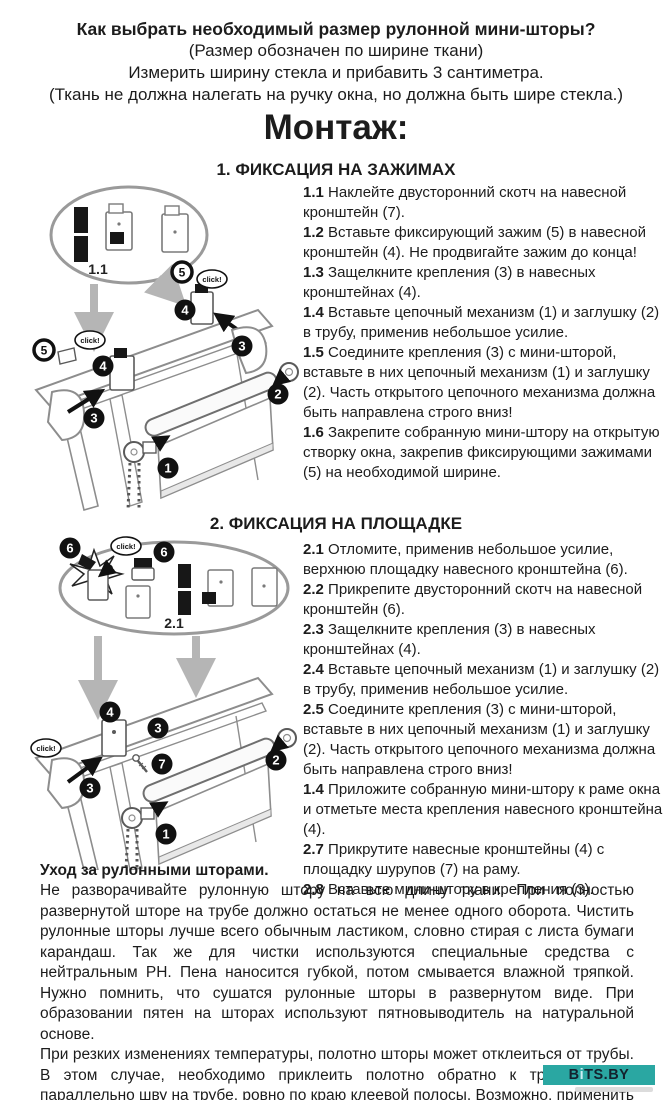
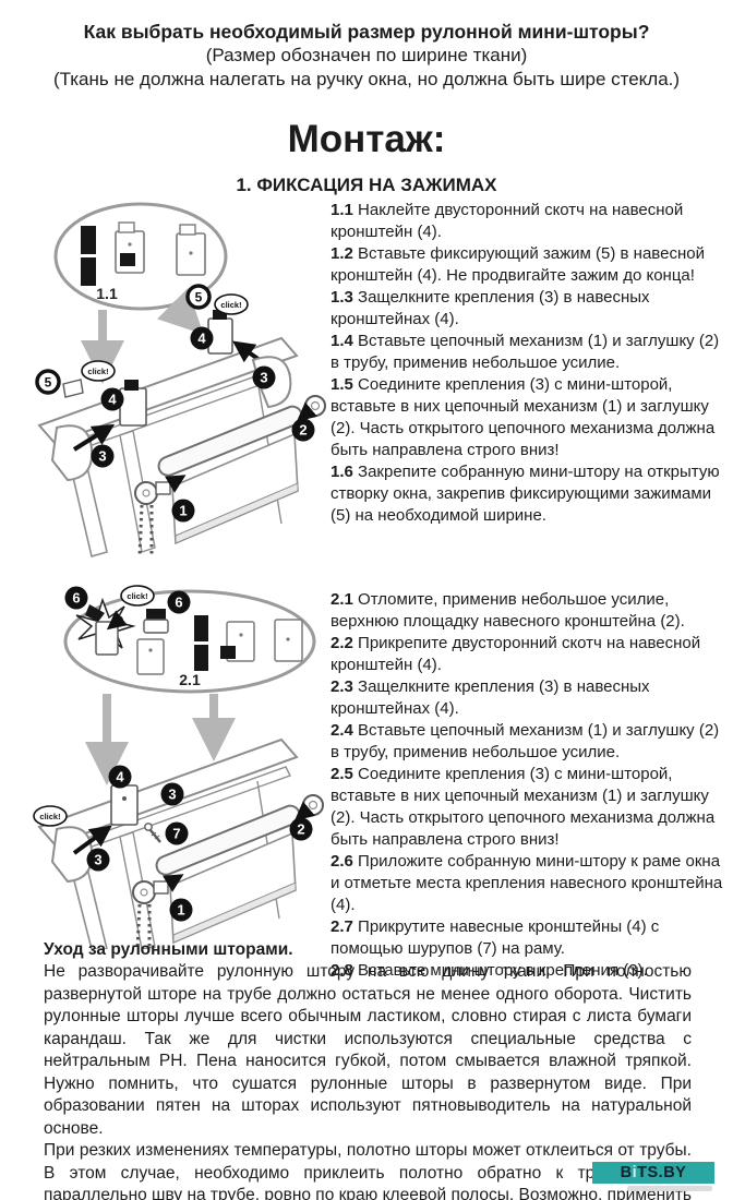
  Как выбрать необходимый размер рулонной мини-шторы?
  (Размер обозначен по ширине ткани)
- Измерить ширину стекла и прибавить 3 сантиметра.
  (Ткань не должна налегать на ручку окна, но должна быть шире стекла.)
  Монтаж:
  1. ФИКСАЦИЯ НА ЗАЖИМАХ
  1.1
  5
  click!
  4
  3
  5
  click!
  4
  3
  2
  1
- 1.1 Наклейте двусторонний скотч на навесной кронштейн (7).
+ 1.1 Наклейте двусторонний скотч на навесной кронштейн (4).
  1.2 Вставьте фиксирующий зажим (5) в навесной кронштейн (4). Не продвигайте зажим до конца!
  1.3 Защелкните крепления (3) в навесных кронштейнах (4).
  1.4 Вставьте цепочный механизм (1) и заглушку (2) в трубу, применив небольшое усилие.
  1.5 Соедините крепления (3) с мини-шторой, вставьте в них цепочный механизм (1) и заглушку (2). Часть открытого цепочного механизма должна быть направлена строго вниз!
  1.6 Закрепите собранную мини-штору на открытую створку окна, закрепив фиксирующими зажимами (5) на необходимой ширине.
- 2. ФИКСАЦИЯ НА ПЛОЩАДКЕ
  2.1
  6
  click!
  6
  4
  3
  click!
  3
  7
  2
  1
- 2.1 Отломите, применив небольшое усилие, верхнюю площадку навесного кронштейна (6).
+ 2.1 Отломите, применив небольшое усилие, верхнюю площадку навесного кронштейна (2).
- 2.2 Прикрепите двусторонний скотч на навесной кронштейн (6).
+ 2.2 Прикрепите двусторонний скотч на навесной кронштейн (4).
  2.3 Защелкните крепления (3) в навесных кронштейнах (4).
  2.4 Вставьте цепочный механизм (1) и заглушку (2) в трубу, применив небольшое усилие.
  2.5 Соедините крепления (3) с мини-шторой, вставьте в них цепочный механизм (1) и заглушку (2). Часть открытого цепочного механизма должна быть направлена строго вниз!
- 1.4 Приложите собранную мини-штору к раме окна и отметьте места крепления навесного кронштейна (4).
+ 2.6 Приложите собранную мини-штору к раме окна и отметьте места крепления навесного кронштейна (4).
- 2.7 Прикрутите навесные кронштейны (4) с площадку шурупов (7) на раму.
+ 2.7 Прикрутите навесные кронштейны (4) с помощью шурупов (7) на раму.
  2.8 Вставьте мини-штору в крепления (3).
  Уход за рулонными шторами.
  Не разворачивайте рулонную штору на всю длину ткани. При полностью развернутой шторе на трубе должно остаться не менее одного оборота. Чистить рулонные шторы лучше всего обычным ластиком, словно стирая с листа бумаги карандаш. Так же для чистки используются специальные средства с нейтральным PH. Пена наносится губкой, потом смывается влажной тряпкой. Нужно помнить, что сушатся рулонные шторы в развернутом виде. При образовании пятен на шторах используют пятновыводитель на натуральной основе.
  При резких изменениях температуры, полотно шторы может отклеиться от трубы. В этом случае, необходимо приклеить полотно обратно к тр параллельно шву на трубе, ровно по краю клеевой полосы. Возможно, применить
  B
  i
  TS.BY
